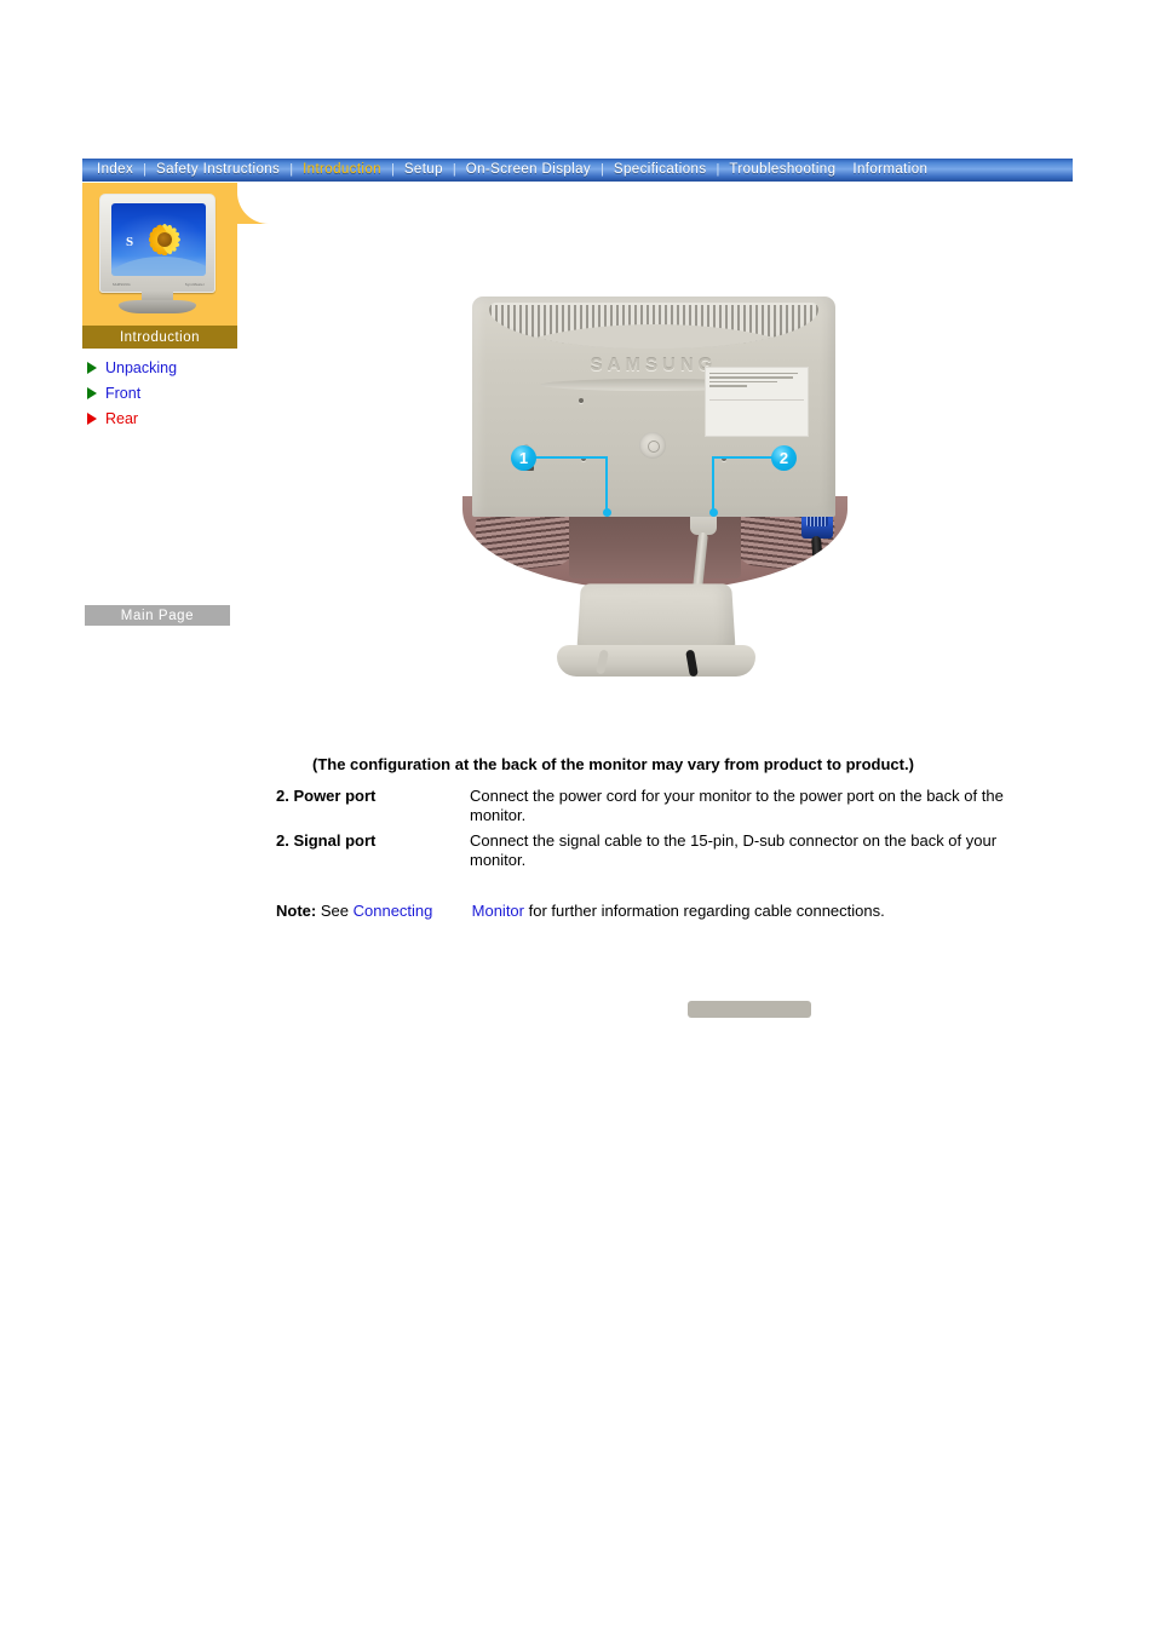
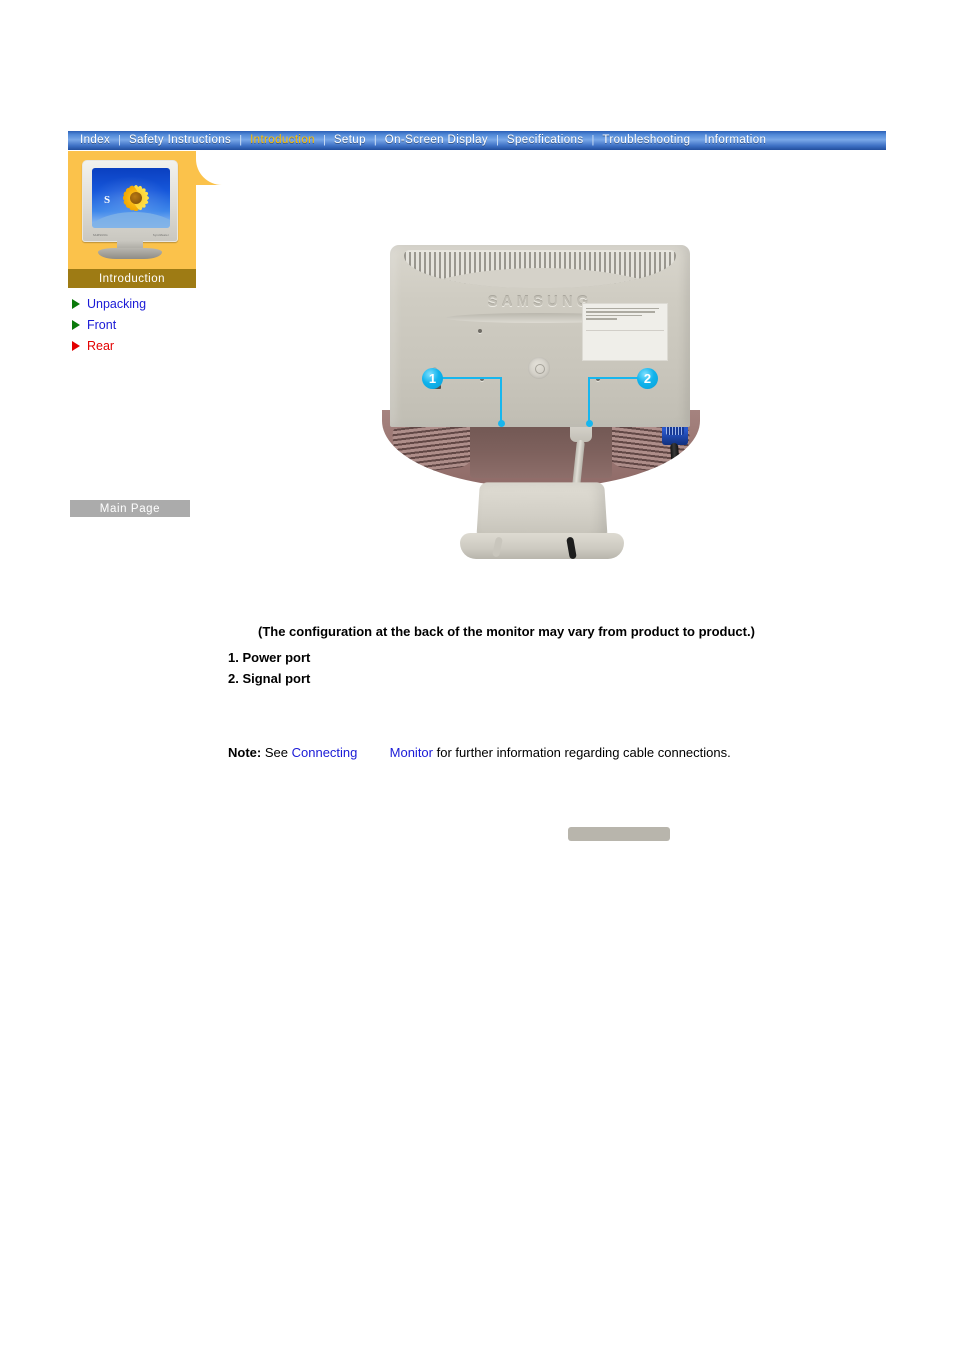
  Index
  |
  Safety Instructions
  |
  Introduction
  |
  Setup
  |
  On-Screen Display
  |
  Specifications
  |
  Troubleshooting
  Information
  S
  Introduction
  Unpacking
  Front
  Rear
  Main Page
  SAMSUNG
  1
  2
  (The configuration at the back of the monitor may vary from product to product.)
- 2. Power port
+ 1. Power port
- Connect the power cord for your monitor to the power port on the back of the monitor.
  2. Signal port
- Connect the signal cable to the 15-pin, D-sub connector on the back of your monitor.
  Note: See Connecting Monitor for further information regarding cable connections.
